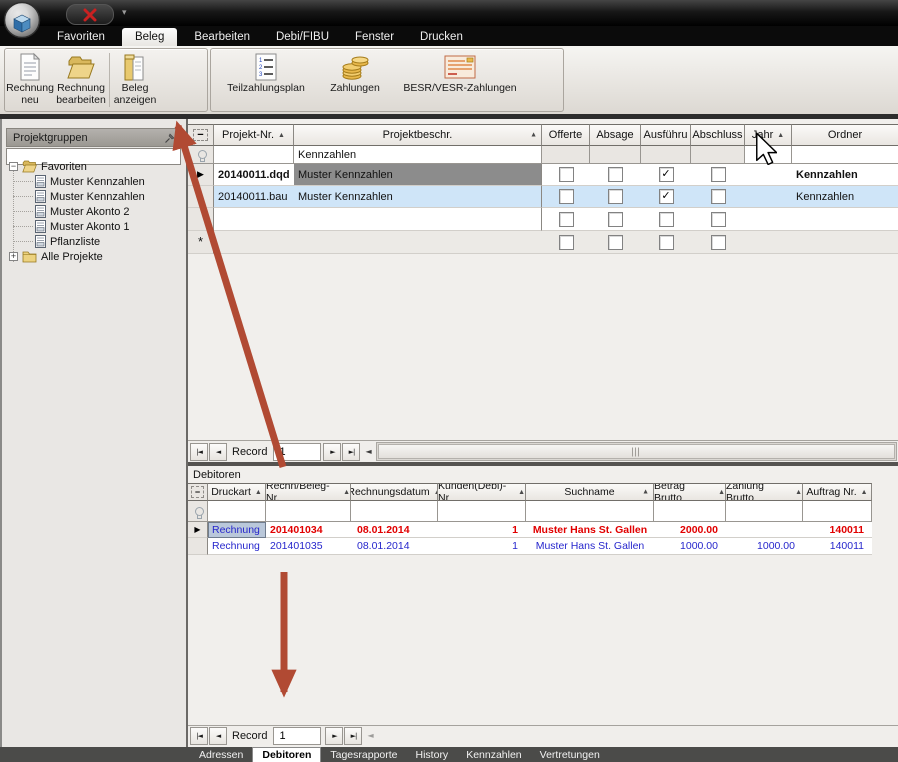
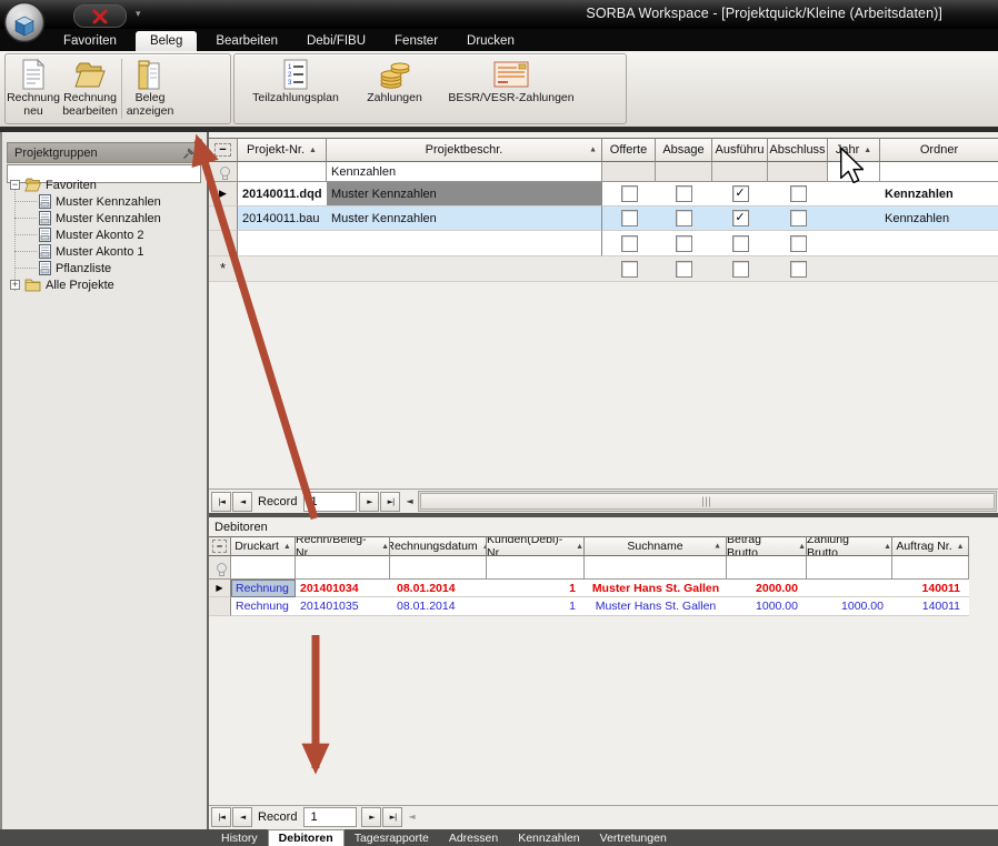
+ SORBA Workspace - [Projektquick/Kleine (Arbeitsdaten)]
  ▾
  Favoriten
  Beleg
  Bearbeiten
  Debi/FIBU
  Fenster
  Drucken
  Rechnung neu
  Rechnung bearbeiten
  Beleg anzeigen
  Teilzahlungsplan
  Zahlungen
  BESR/VESR-Zahlungen
  Projektgruppen
  −
  Favoriten
  Muster Kennzahlen
  Muster Kennzahlen
  Muster Akonto 2
  Muster Akonto 1
  Pflanzliste
  +
  Alle Projekte
  −
  Projekt-Nr.
  Projektbeschr.
  Offerte
  Absage
  Ausführu
  Abschluss
  Jahr
  Ordner
  Kennzahlen
  ▶
  20140011.dqd
  Muster Kennzahlen
  Kennzahlen
  20140011.bau
  Muster Kennzahlen
  Kennzahlen
  *
  |◄
  ◄
  Record
  1
  ►
  ►|
  ◄
  Debitoren
  −
  Druckart
  Rechn/Beleg-Nr.
  Rechnungsdatum
  Kunden(Debi)-Nr
  Suchname
  Betrag Brutto
  Zahlung Brutto
  Auftrag Nr.
  ▶
  Rechnung
  201401034
  08.01.2014
  1
  Muster Hans St. Gallen
  2000.00
  140011
  Rechnung
  201401035
  08.01.2014
  1
  Muster Hans St. Gallen
  1000.00
  1000.00
  140011
  |◄
  ◄
  Record
  1
  ►
  ►|
  ◄
- Adressen
+ History
  Debitoren
  Tagesrapporte
- History
+ Adressen
  Kennzahlen
  Vertretungen
